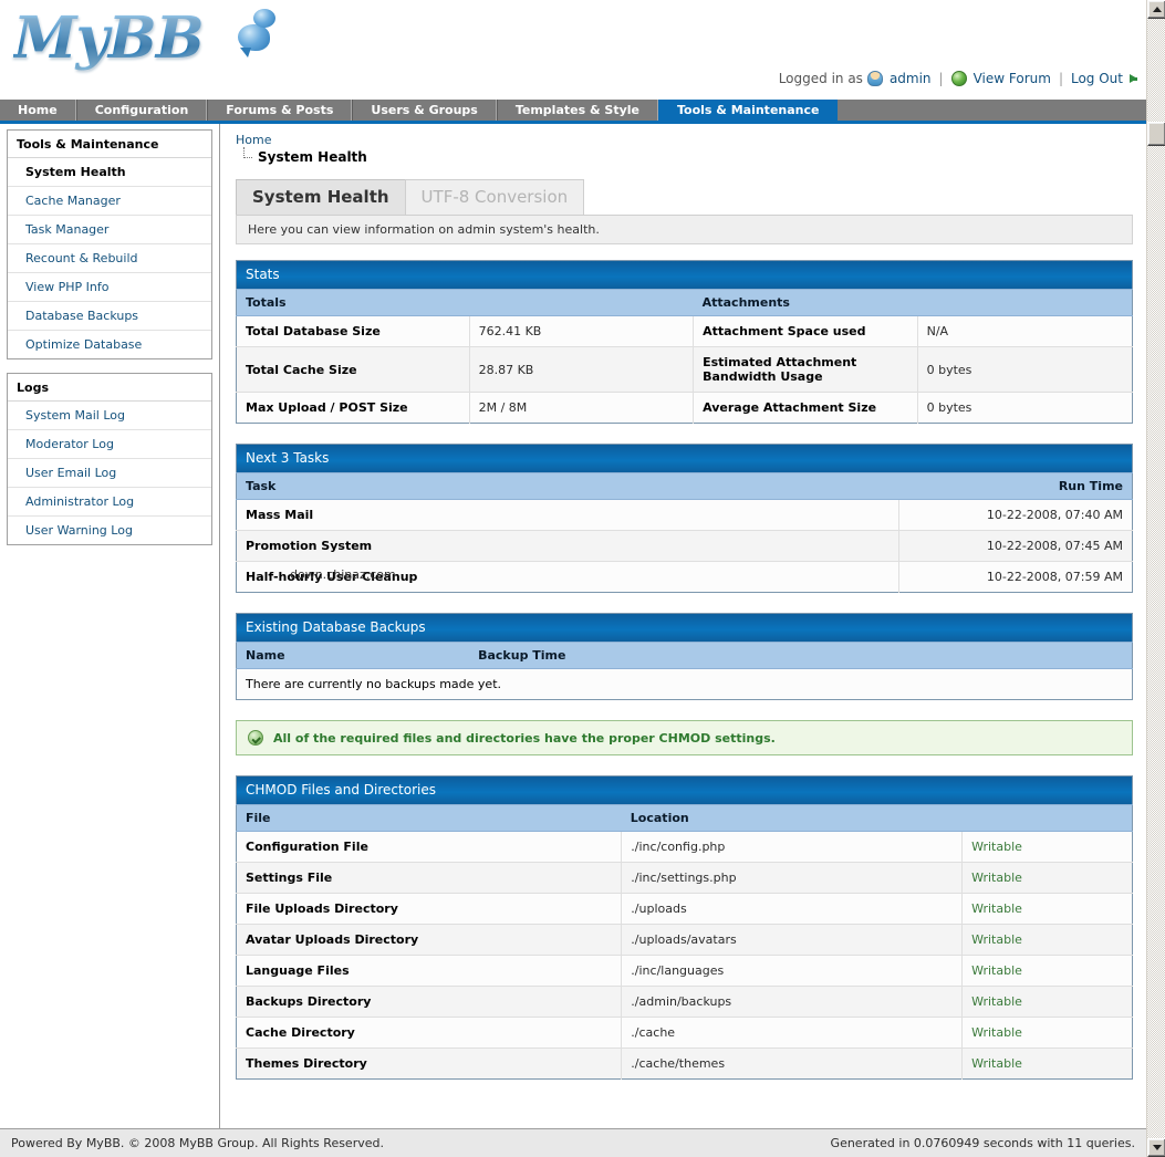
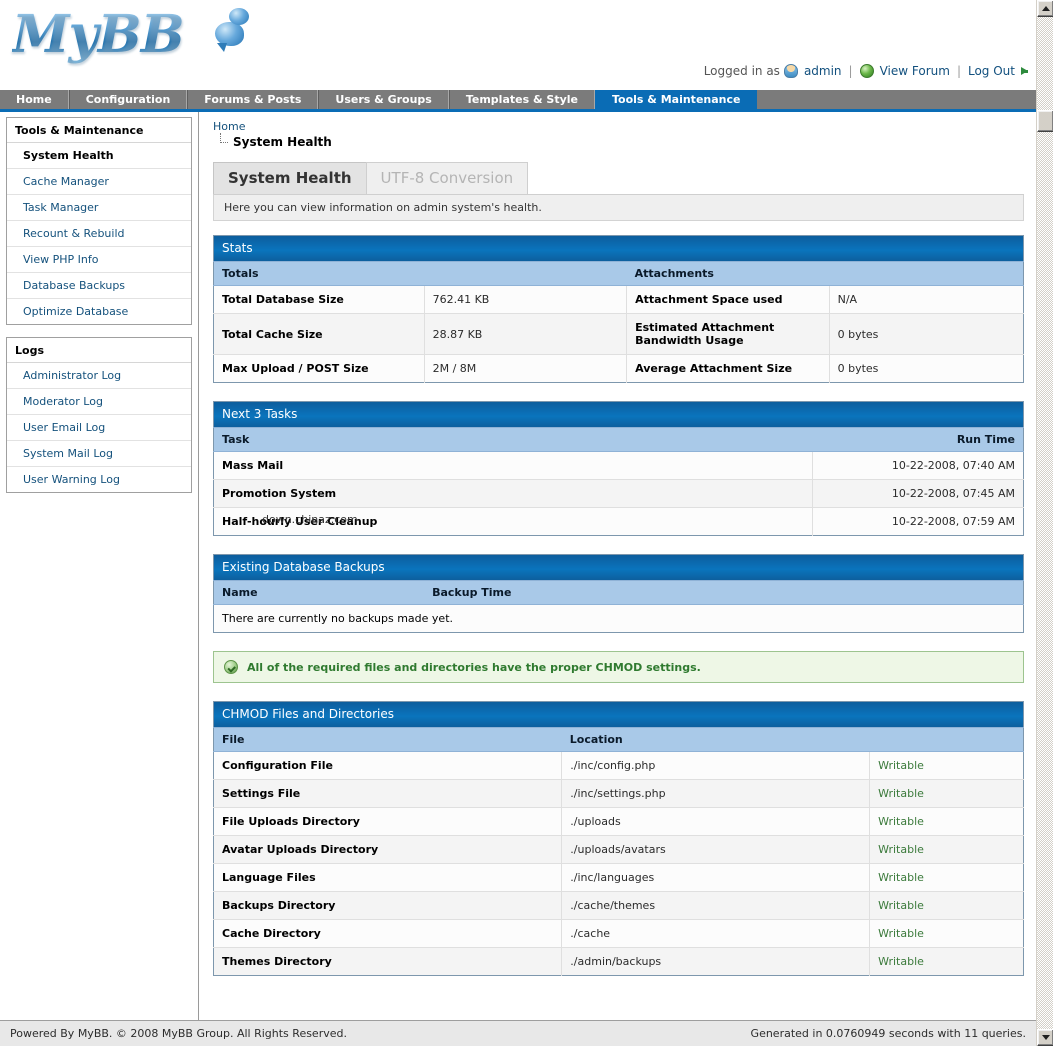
  MyBB
  Logged in as
  admin
  |
  View Forum
  |
  Log Out
  Home
  Configuration
  Forums & Posts
  Users & Groups
  Templates & Style
  Tools & Maintenance
  Tools & Maintenance
  System Health
  Cache Manager
  Task Manager
  Recount & Rebuild
  View PHP Info
  Database Backups
  Optimize Database
  Logs
- System Mail Log
+ Administrator Log
  Moderator Log
  User Email Log
- Administrator Log
+ System Mail Log
  User Warning Log
  Home
  System Health
  System Health
  UTF-8 Conversion
  Here you can view information on admin system's health.
  Stats
  Totals	Attachments
  Total Database Size	762.41 KB	Attachment Space used	N/A
  Total Cache Size	28.87 KB	Estimated Attachment Bandwidth Usage	0 bytes
  Max Upload / POST Size	2M / 8M	Average Attachment Size	0 bytes
  Next 3 Tasks
  Task	Run Time
  Mass Mail	10-22-2008, 07:40 AM
  Promotion System	10-22-2008, 07:45 AM
  Half-hourly User Cleanup	10-22-2008, 07:59 AM
  Existing Database Backups
  Name	Backup Time
  There are currently no backups made yet.
  All of the required files and directories have the proper CHMOD settings.
  CHMOD Files and Directories
  File	Location
  Configuration File	./inc/config.php	Writable
  Settings File	./inc/settings.php	Writable
  File Uploads Directory	./uploads	Writable
  Avatar Uploads Directory	./uploads/avatars	Writable
  Language Files	./inc/languages	Writable
- Backups Directory	./admin/backups	Writable
+ Backups Directory	./cache/themes	Writable
  Cache Directory	./cache	Writable
- Themes Directory	./cache/themes	Writable
+ Themes Directory	./admin/backups	Writable
  Powered By MyBB. © 2008 MyBB Group. All Rights Reserved.
  Generated in 0.0760949 seconds with 11 queries.
  down.chinaz.com
